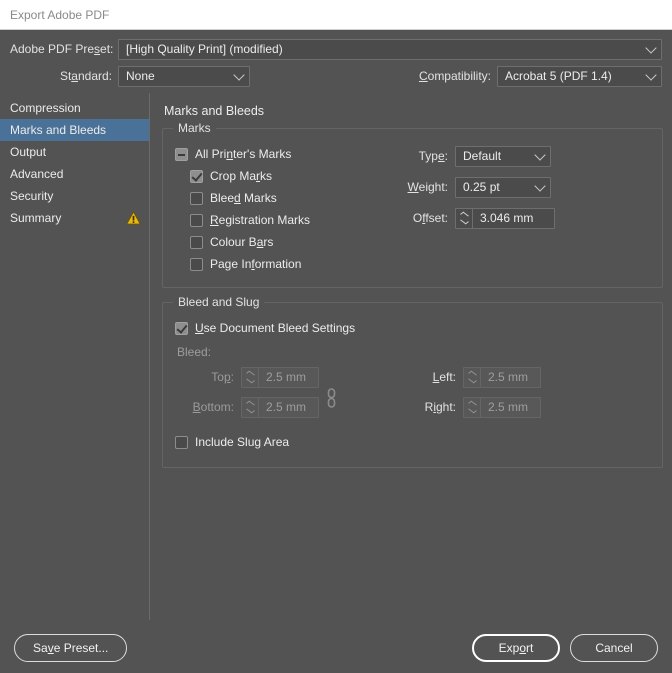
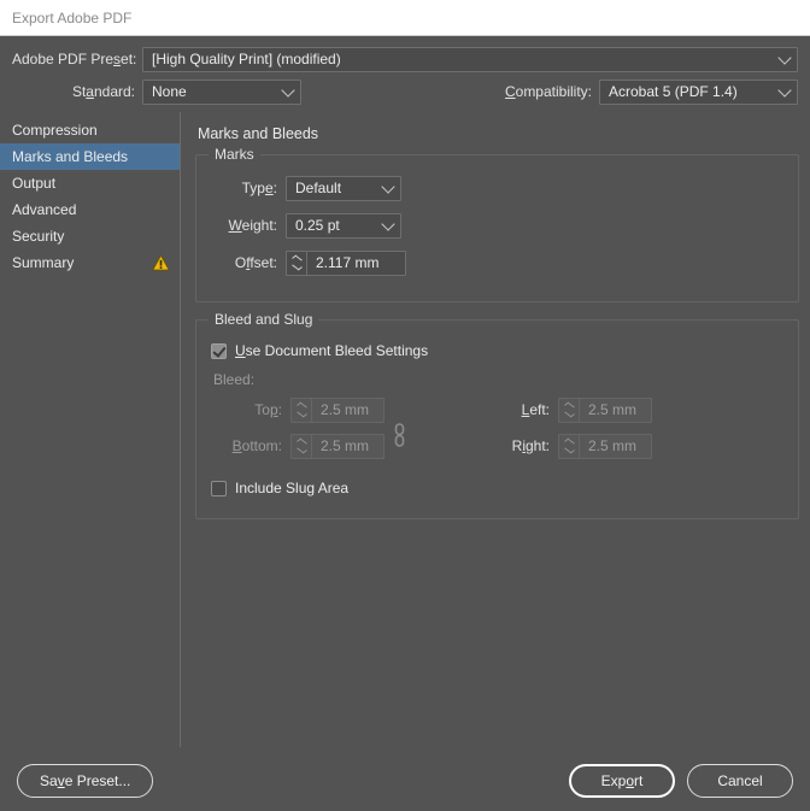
  Export Adobe PDF
  Adobe PDF Preset:
  [High Quality Print] (modified)
  Standard:
  None
  Compatibility:
  Acrobat 5 (PDF 1.4)
  Compression
  Marks and Bleeds
  Output
  Advanced
  Security
  Summary
  Marks and Bleeds
  Marks
- All Printer's Marks
- Crop Marks
- Bleed Marks
- Registration Marks
- Colour Bars
- Page Information
  Type:
  Default
  Weight:
  0.25 pt
  Offset:
- 3.046 mm
+ 2.117 mm
  Bleed and Slug
  Use Document Bleed Settings
  Bleed:
  Top:
  2.5 mm
  Bottom:
  2.5 mm
  Left:
  2.5 mm
  Right:
  2.5 mm
  Include Slug Area
  Sa
  v
  e Preset...
  Exp
  o
  rt
  Cancel
